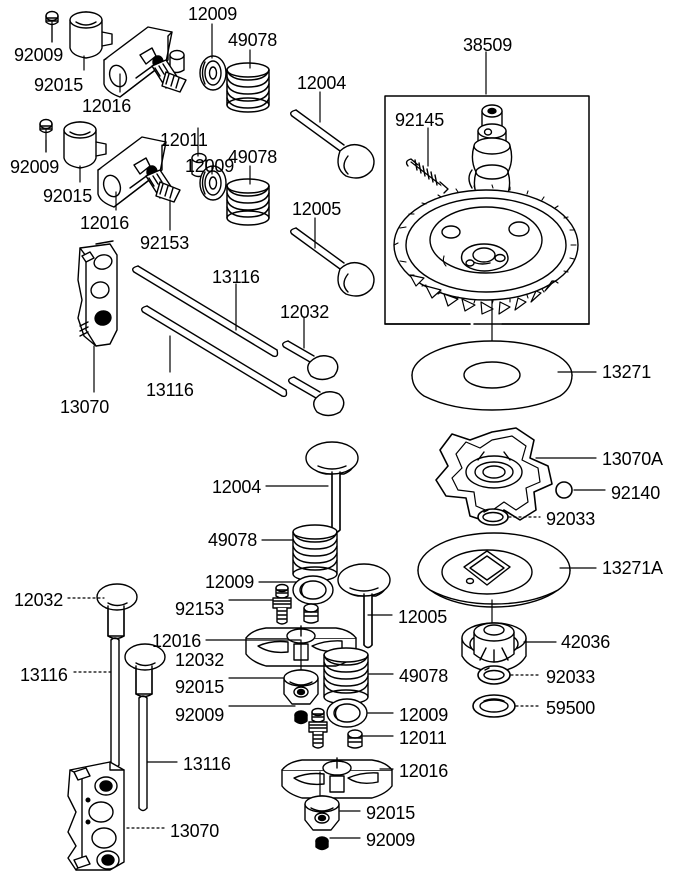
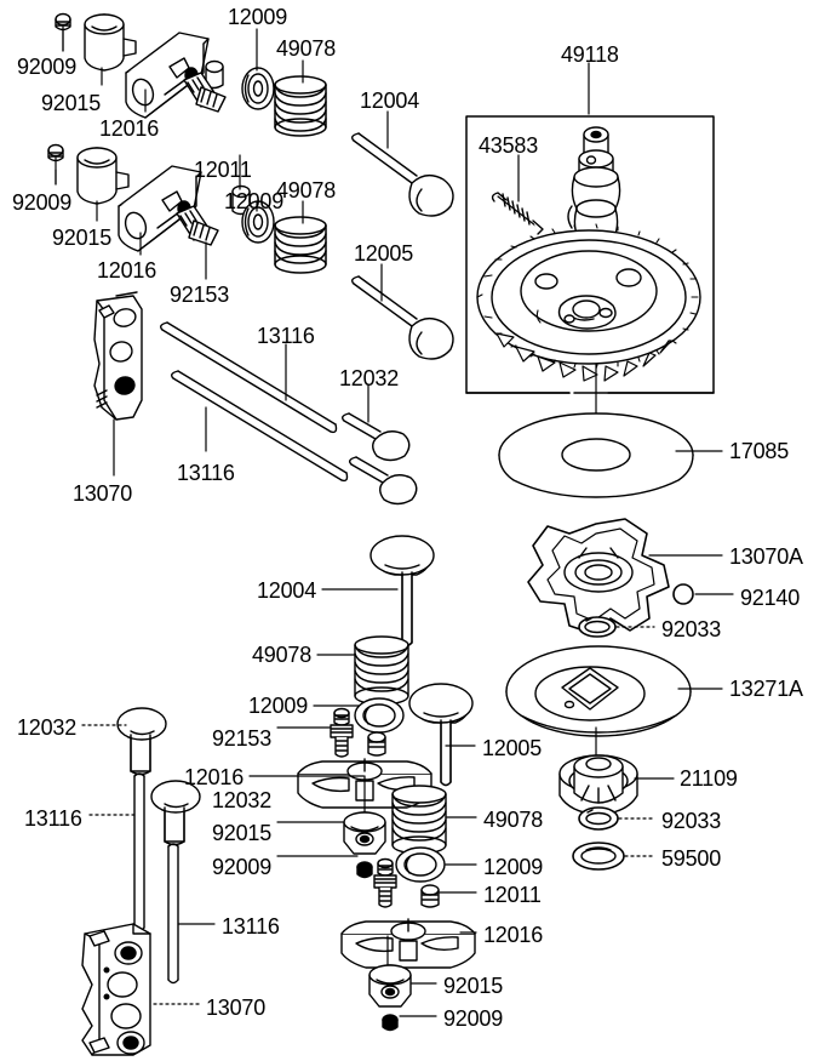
  92009
  92015
  12016
  12009
  49078
  12011
  12009
  49078
  92009
  92015
  12016
  92153
  12004
  12005
- 38509
+ 49118
- 92145
+ 43583
  13116
  13116
  12032
  13070
- 13271
+ 17085
  13070A
  92140
  92033
  13271A
- 42036
+ 21109
  92033
  59500
  12004
  49078
  12009
  92153
  12016
  12032
  92015
  92009
  12032
  13116
  13116
  13070
  12005
  49078
  12009
  12011
  12016
  92015
  92009
